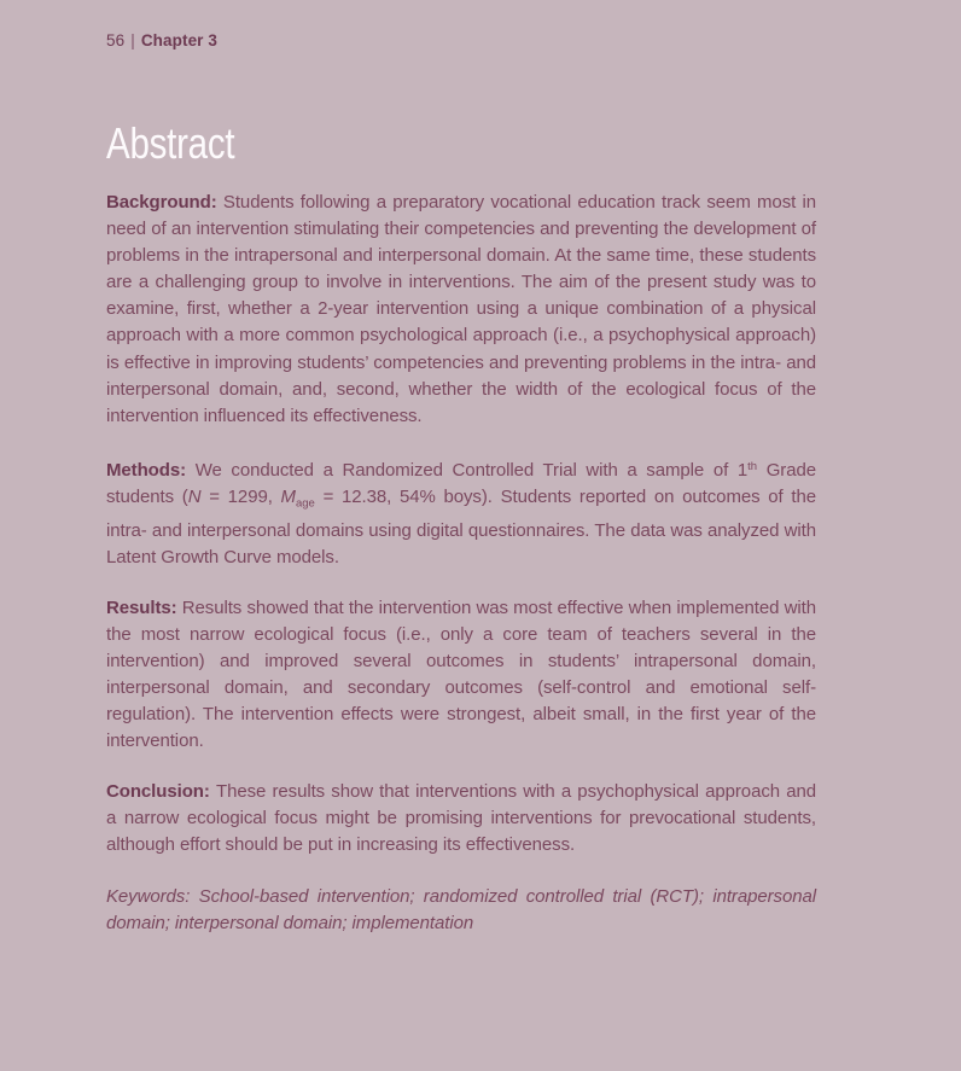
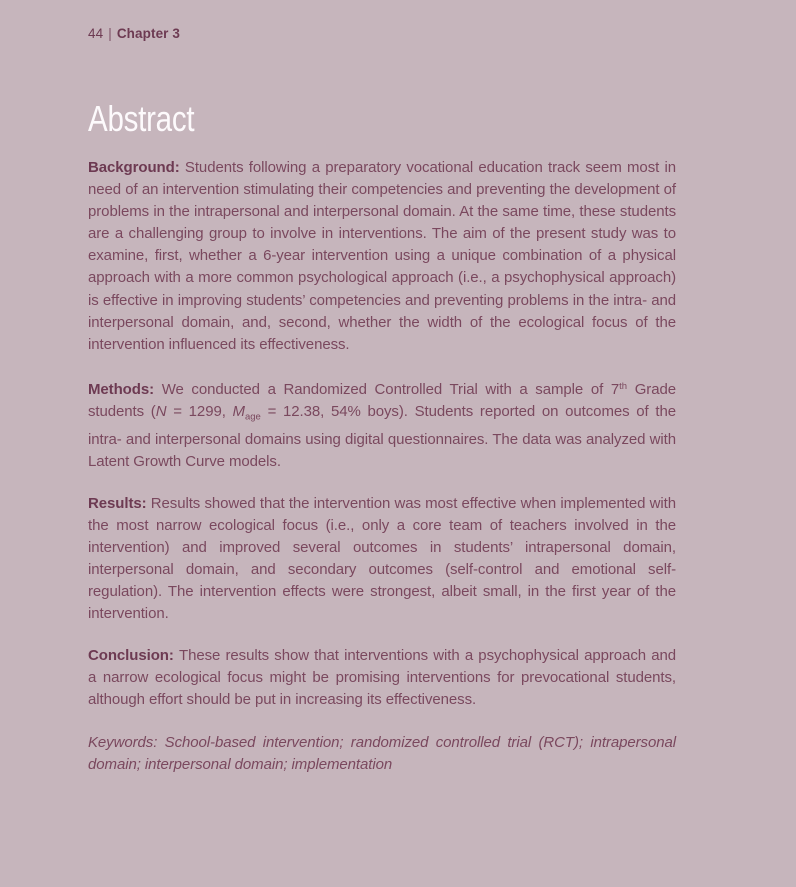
- 56 | Chapter 3
+ 44 | Chapter 3
  Abstract
- Background: Students following a preparatory vocational education track seem most in need of an intervention stimulating their competencies and preventing the development of problems in the intrapersonal and interpersonal domain. At the same time, these students are a challenging group to involve in interventions. The aim of the present study was to examine, first, whether a 2-year intervention using a unique combination of a physical approach with a more common psychological approach (i.e., a psychophysical approach) is effective in improving students’ competencies and preventing problems in the intra- and interpersonal domain, and, second, whether the width of the ecological focus of the intervention influenced its effectiveness.
+ Background: Students following a preparatory vocational education track seem most in need of an intervention stimulating their competencies and preventing the development of problems in the intrapersonal and interpersonal domain. At the same time, these students are a challenging group to involve in interventions. The aim of the present study was to examine, first, whether a 6-year intervention using a unique combination of a physical approach with a more common psychological approach (i.e., a psychophysical approach) is effective in improving students’ competencies and preventing problems in the intra- and interpersonal domain, and, second, whether the width of the ecological focus of the intervention influenced its effectiveness.
- Methods: We conducted a Randomized Controlled Trial with a sample of 1th Grade students (N = 1299, Mage = 12.38, 54% boys). Students reported on outcomes of the intra- and interpersonal domains using digital questionnaires. The data was analyzed with Latent Growth Curve models.
+ Methods: We conducted a Randomized Controlled Trial with a sample of 7th Grade students (N = 1299, Mage = 12.38, 54% boys). Students reported on outcomes of the intra- and interpersonal domains using digital questionnaires. The data was analyzed with Latent Growth Curve models.
- Results: Results showed that the intervention was most effective when implemented with the most narrow ecological focus (i.e., only a core team of teachers several in the intervention) and improved several outcomes in students’ intrapersonal domain, interpersonal domain, and secondary outcomes (self-control and emotional self-regulation). The intervention effects were strongest, albeit small, in the first year of the intervention.
+ Results: Results showed that the intervention was most effective when implemented with the most narrow ecological focus (i.e., only a core team of teachers involved in the intervention) and improved several outcomes in students’ intrapersonal domain, interpersonal domain, and secondary outcomes (self-control and emotional self-regulation). The intervention effects were strongest, albeit small, in the first year of the intervention.
  Conclusion: These results show that interventions with a psychophysical approach and a narrow ecological focus might be promising interventions for prevocational students, although effort should be put in increasing its effectiveness.
  Keywords: School-based intervention; randomized controlled trial (RCT); intrapersonal domain; interpersonal domain; implementation
